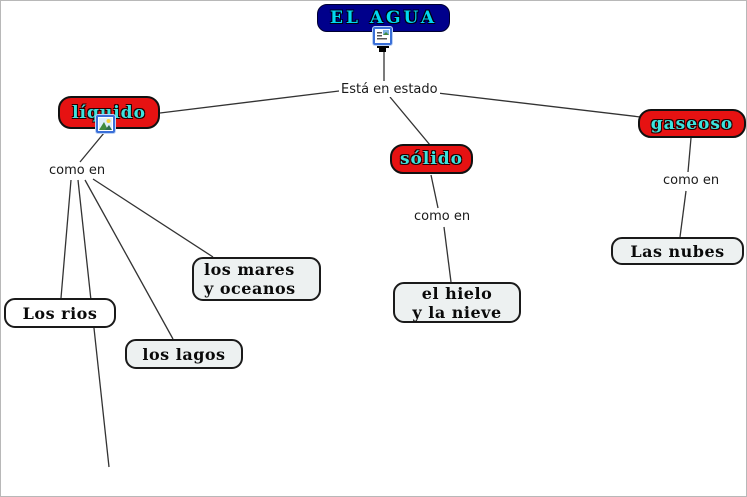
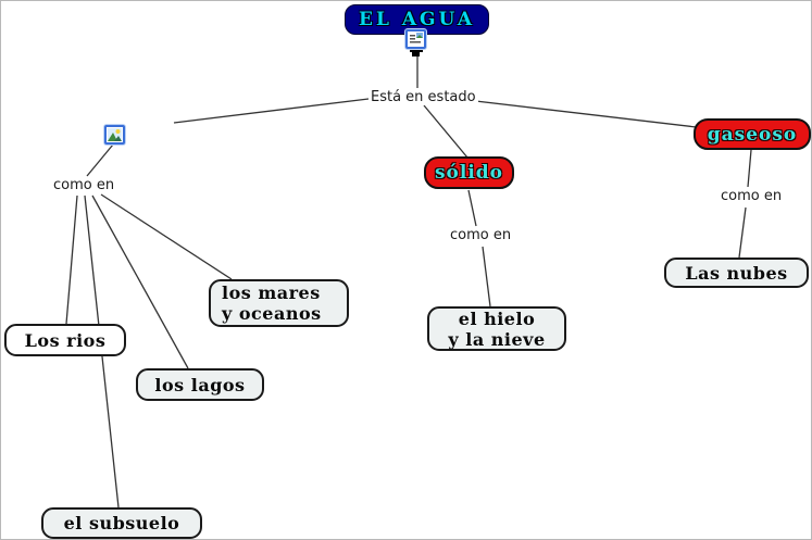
  EL AGUA
  Está en estado
- líquido
  sólido
  gaseoso
  como en
  como en
  como en
  los mares
  y oceanos
  Los rios
  los lagos
+ el subsuelo
  el hielo
  y la nieve
  Las nubes
